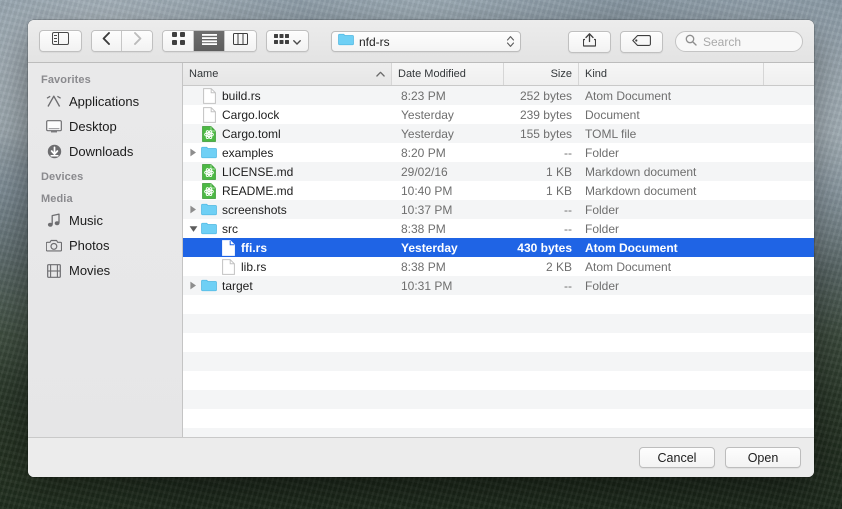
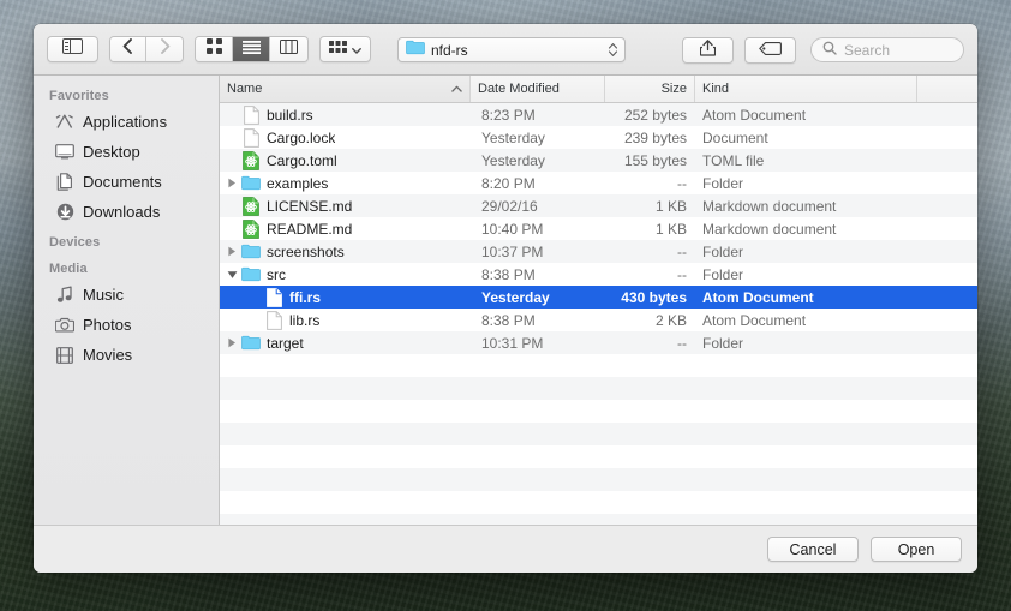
  nfd-rs
  Search
  Favorites
  Applications
  Desktop
+ Documents
  Downloads
  Devices
  Media
  Music
  Photos
  Movies
  Name
  Date Modified
  Size
  Kind
  build.rs
  8:23 PM
  252 bytes
  Atom Document
  Cargo.lock
  Yesterday
  239 bytes
  Document
  Cargo.toml
  Yesterday
  155 bytes
  TOML file
  examples
  8:20 PM
  --
  Folder
  LICENSE.md
  29/02/16
  1 KB
  Markdown document
  README.md
  10:40 PM
  1 KB
  Markdown document
  screenshots
  10:37 PM
  --
  Folder
  src
  8:38 PM
  --
  Folder
  ffi.rs
  Yesterday
  430 bytes
  Atom Document
  lib.rs
  8:38 PM
  2 KB
  Atom Document
  target
  10:31 PM
  --
  Folder
  Cancel
  Open
